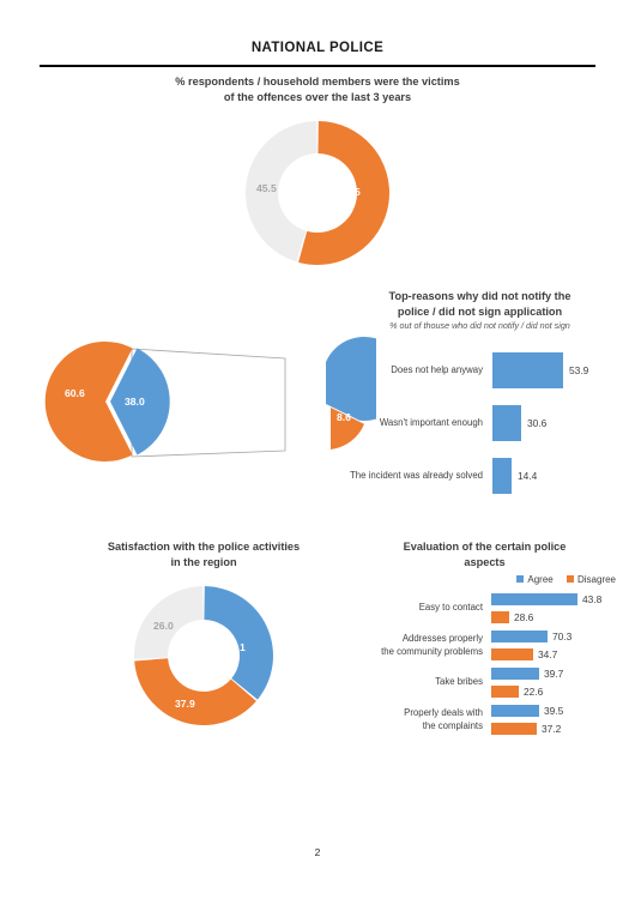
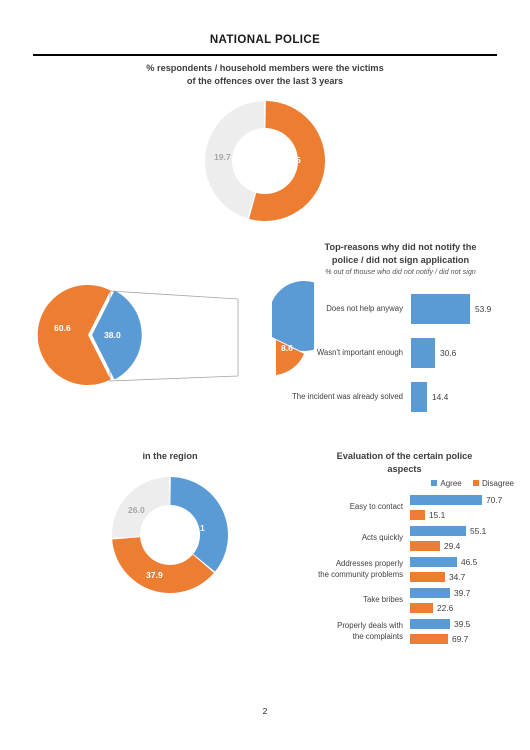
  NATIONAL POLICE
  % respondents / household members were the victims
  of the offences over the last 3 years
  54.5
- 45.5
+ 19.7
  60.6
  38.0
  8.6
  Top-reasons why did not notify the
  police / did not sign application
  % out of thouse who did not notify / did not sign
  Does not help anyway
  53.9
  Wasn't important enough
  30.6
  The incident was already solved
  14.4
- Satisfaction with the police activities
  in the region
  36.1
  37.9
  26.0
  Evaluation of the certain police
  aspects
  Agree Disagree
  Easy to contact
- 43.8
+ 70.7
- 28.6
+ 15.1
+ Acts quickly
+ 55.1
+ 29.4
  Addresses properly
  the community problems
- 70.3
+ 46.5
  34.7
  Take bribes
  39.7
  22.6
  Properly deals with
  the complaints
  39.5
- 37.2
+ 69.7
  2
